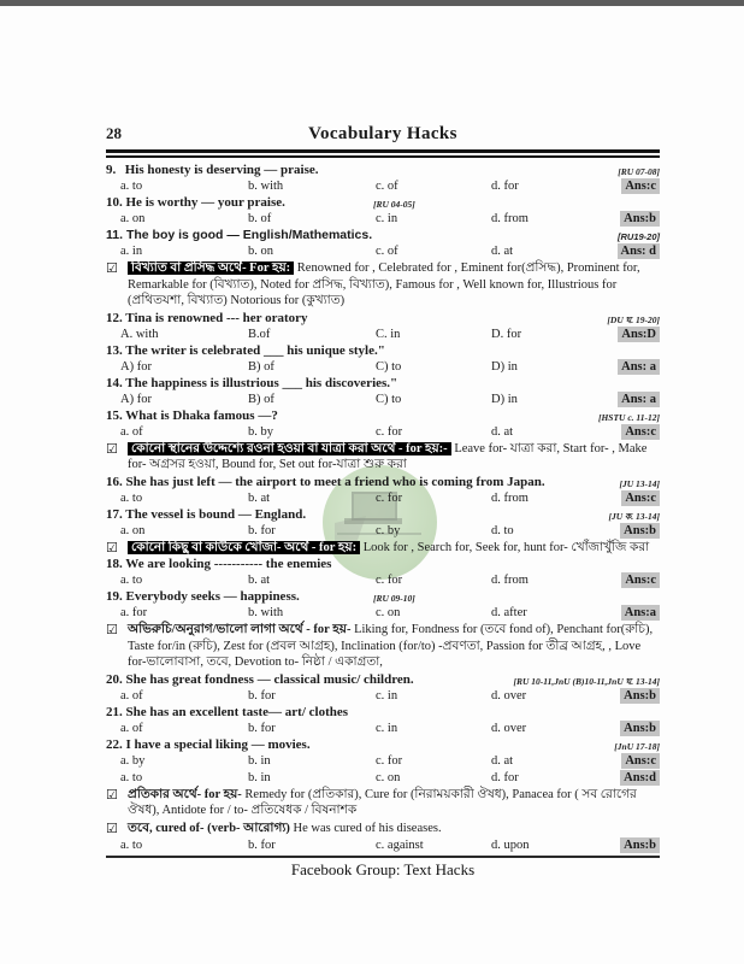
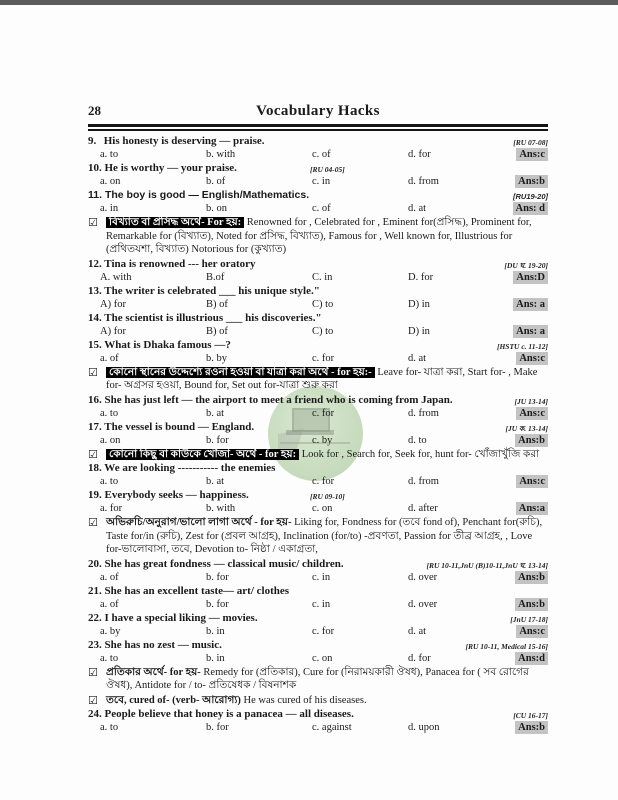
  28
  Vocabulary Hacks
  9. His honesty is deserving — praise.
  [RU 07-08]
  a. to
  b. with
  c. of
  d. for
  Ans:c
  10. He is worthy — your praise.
  [RU 04-05]
  a. on
  b. of
  c. in
  d. from
  Ans:b
  11. The boy is good — English/Mathematics.
  [RU19-20]
  a. in
  b. on
  c. of
  d. at
  Ans: d
  ☑
  বিখ্যাত বা প্রসিদ্ধ অর্থে- For হয়: Renowned for , Celebrated for , Eminent for(প্রসিদ্ধ), Prominent for, Remarkable for (বিখ্যাত), Noted for প্রসিদ্ধ, বিখ্যাত), Famous for , Well known for, Illustrious for (প্রথিতযশা, বিখ্যাত) Notorious for (কুখ্যাত)
  12. Tina is renowned --- her oratory
  [DU ঘ. 19-20]
  A. with
  B.of
  C. in
  D. for
  Ans:D
  13. The writer is celebrated ___ his unique style."
  A) for
  B) of
  C) to
  D) in
  Ans: a
- 14. The happiness is illustrious ___ his discoveries."
+ 14. The scientist is illustrious ___ his discoveries."
  A) for
  B) of
  C) to
  D) in
  Ans: a
  15. What is Dhaka famous —?
  [HSTU c. 11-12]
  a. of
  b. by
  c. for
  d. at
  Ans:c
  ☑
  কোনো স্থানের উদ্দেশ্যে রওনা হওয়া বা যাত্রা করা অর্থে - for হয়:- Leave for- যাত্রা করা, Start for- , Make for- অগ্রসর হওয়া, Bound for, Set out for-যাত্রা শুরু করা
  16. She has just left — the airport to meet a friend who is coming from Japan.
  [JU 13-14]
  a. to
  b. at
  c. for
  d. from
  Ans:c
  17. The vessel is bound — England.
  [JU ক. 13-14]
  a. on
  b. for
  c. by
  d. to
  Ans:b
  ☑
  কোনো কিছু বা কাউকে খোঁজা- অর্থে - for হয়: Look for , Search for, Seek for, hunt for- খোঁজাখুঁজি করা
  18. We are looking ----------- the enemies
  a. to
  b. at
  c. for
  d. from
  Ans:c
  19. Everybody seeks — happiness.
  [RU 09-10]
  a. for
  b. with
  c. on
  d. after
  Ans:a
  ☑
  অভিরুচি/অনুরাগ/ভালো লাগা অর্থে - for হয়- Liking for, Fondness for (তবে fond of), Penchant for(রুচি), Taste for/in (রুচি), Zest for (প্রবল আগ্রহ), Inclination (for/to) -প্রবণতা, Passion for তীব্র আগ্রহ, , Love for-ভালোবাসা, তবে, Devotion to- নিষ্ঠা / একাগ্রতা,
  20. She has great fondness — classical music/ children.
  [RU 10-11,JnU (B)10-11,JnU ঘ. 13-14]
  a. of
  b. for
  c. in
  d. over
  Ans:b
  21. She has an excellent taste— art/ clothes
  a. of
  b. for
  c. in
  d. over
  Ans:b
  22. I have a special liking — movies.
  [JnU 17-18]
  a. by
  b. in
  c. for
  d. at
  Ans:c
+ 23. She has no zest — music.
+ [RU 10-11, Medical 15-16]
  a. to
  b. in
  c. on
  d. for
  Ans:d
  ☑
  প্রতিকার অর্থে- for হয়- Remedy for (প্রতিকার), Cure for (নিরাময়কারী ঔষধ), Panacea for ( সব রোগের ঔষধ), Antidote for / to- প্রতিষেধক / বিষনাশক
  ☑
  তবে, cured of- (verb- আরোগ্য) He was cured of his diseases.
+ 24. People believe that honey is a panacea — all diseases.
+ [CU 16-17]
  a. to
  b. for
  c. against
  d. upon
  Ans:b
- Facebook Group: Text Hacks
